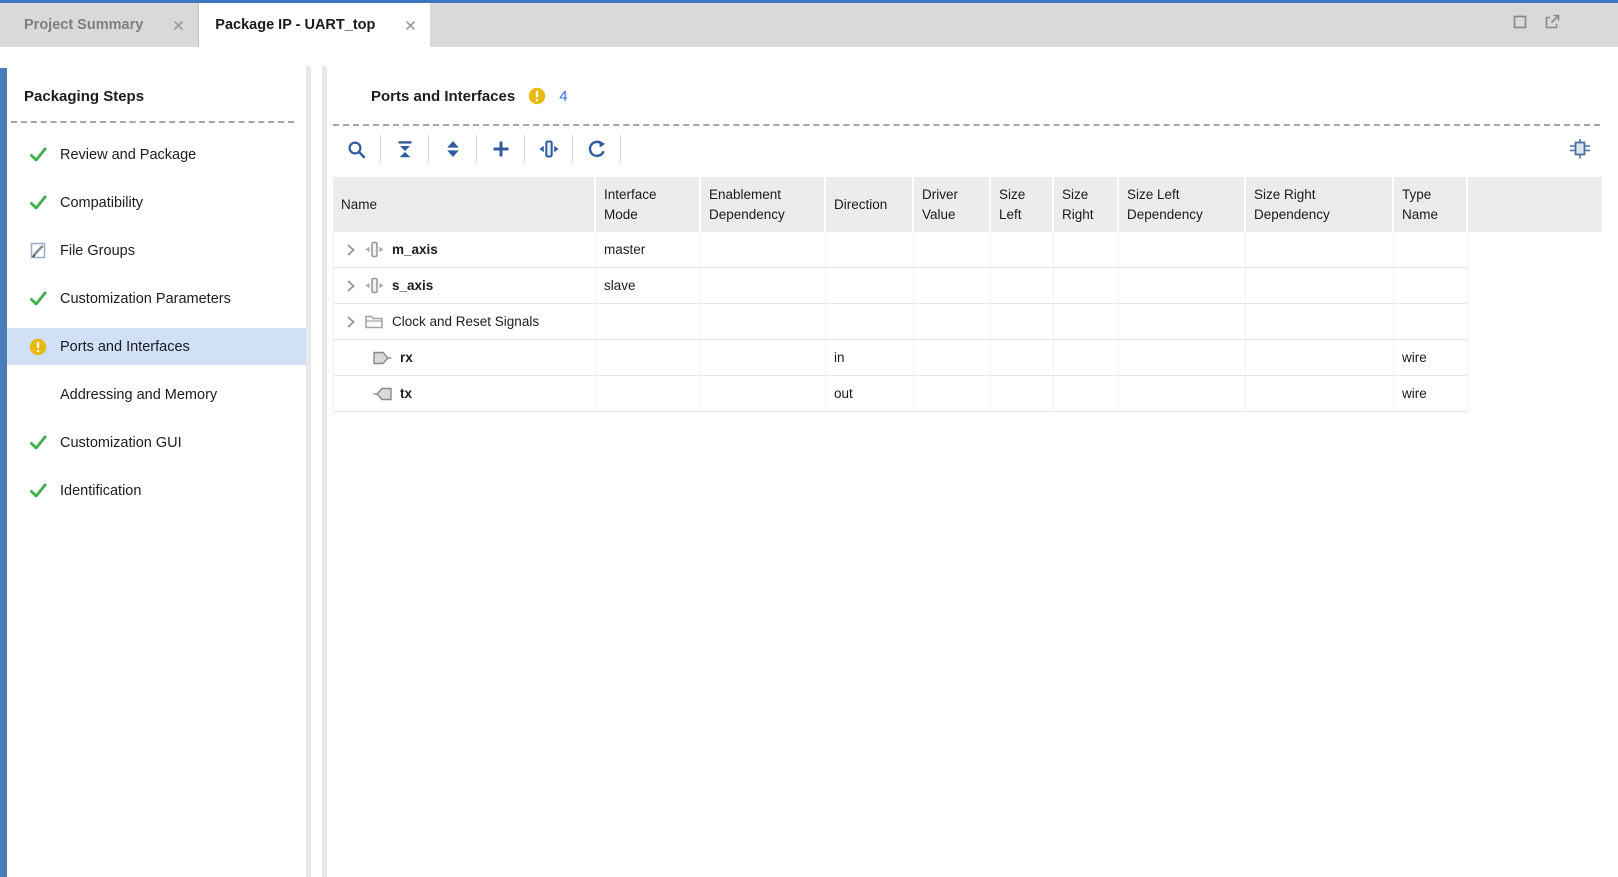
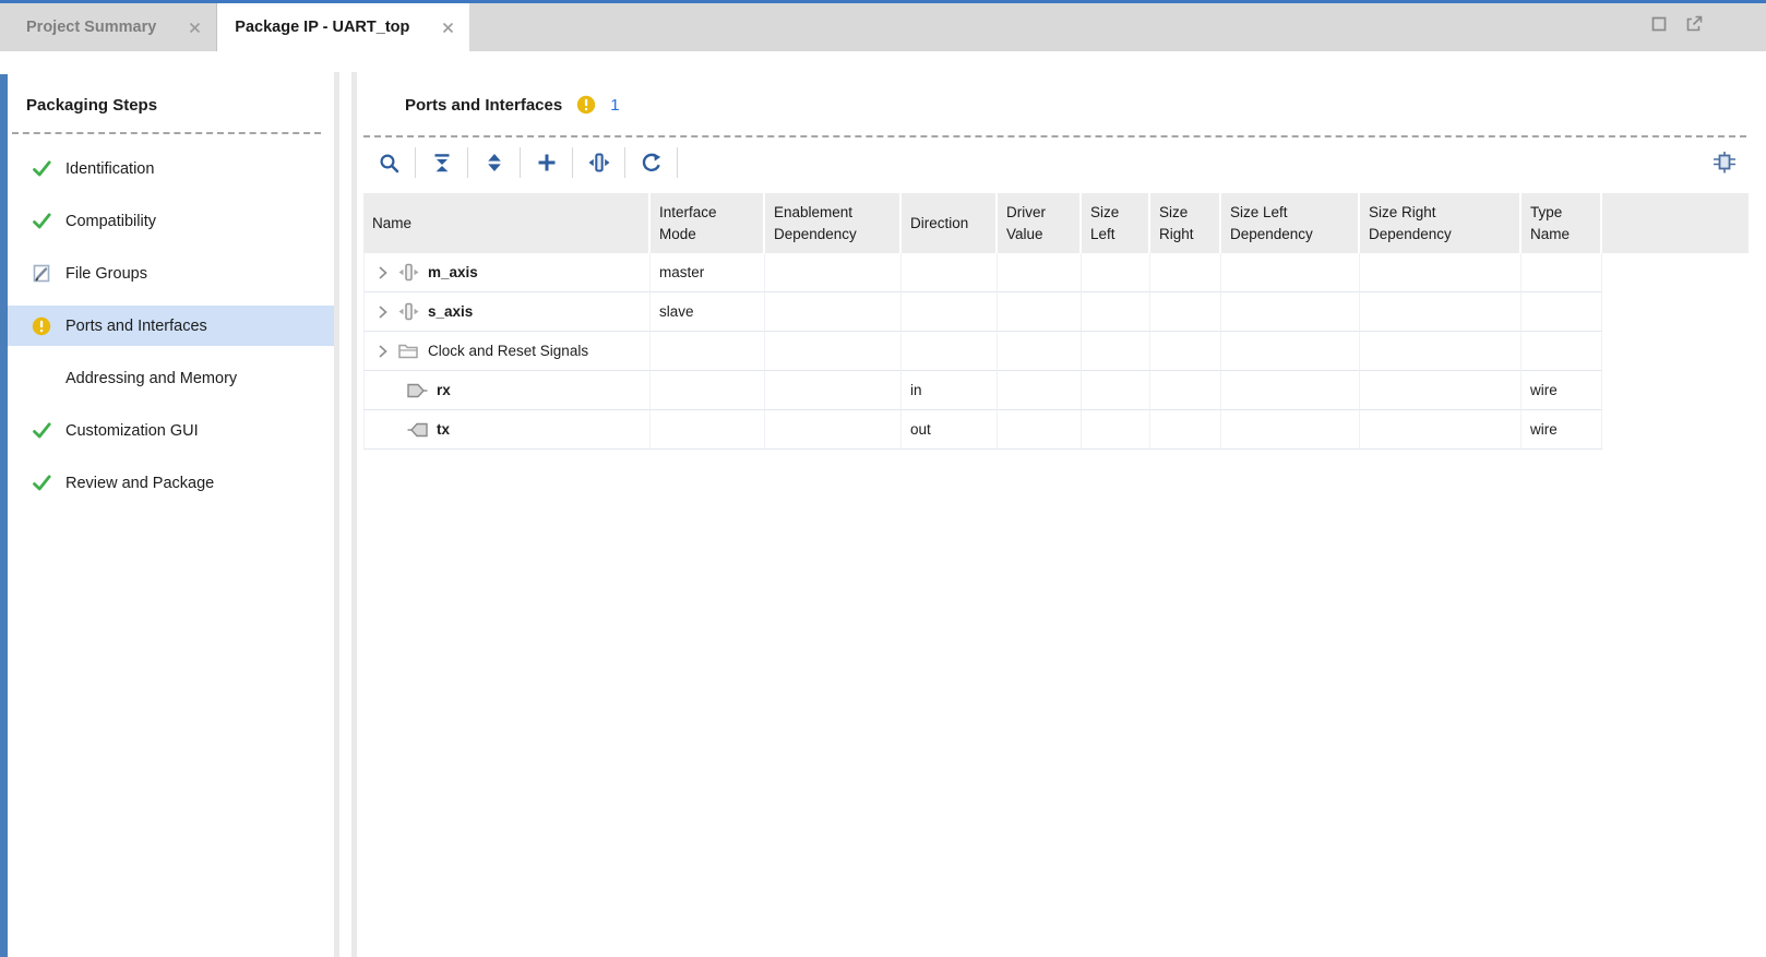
  Project Summary
  Package IP - UART_top
  Packaging Steps
- Review and Package
+ Identification
  Compatibility
  File Groups
- Customization Parameters
  Ports and Interfaces
  Addressing and Memory
  Customization GUI
- Identification
+ Review and Package
  Ports and Interfaces
- 4
+ 1
  Name	Interface Mode	Enablement Dependency	Direction	Driver Value	Size Left	Size Right	Size Left Dependency	Size Right Dependency	Type Name
  m_axis	master
  s_axis	slave
  Clock and Reset Signals
  rx			in						wire
  tx			out						wire
